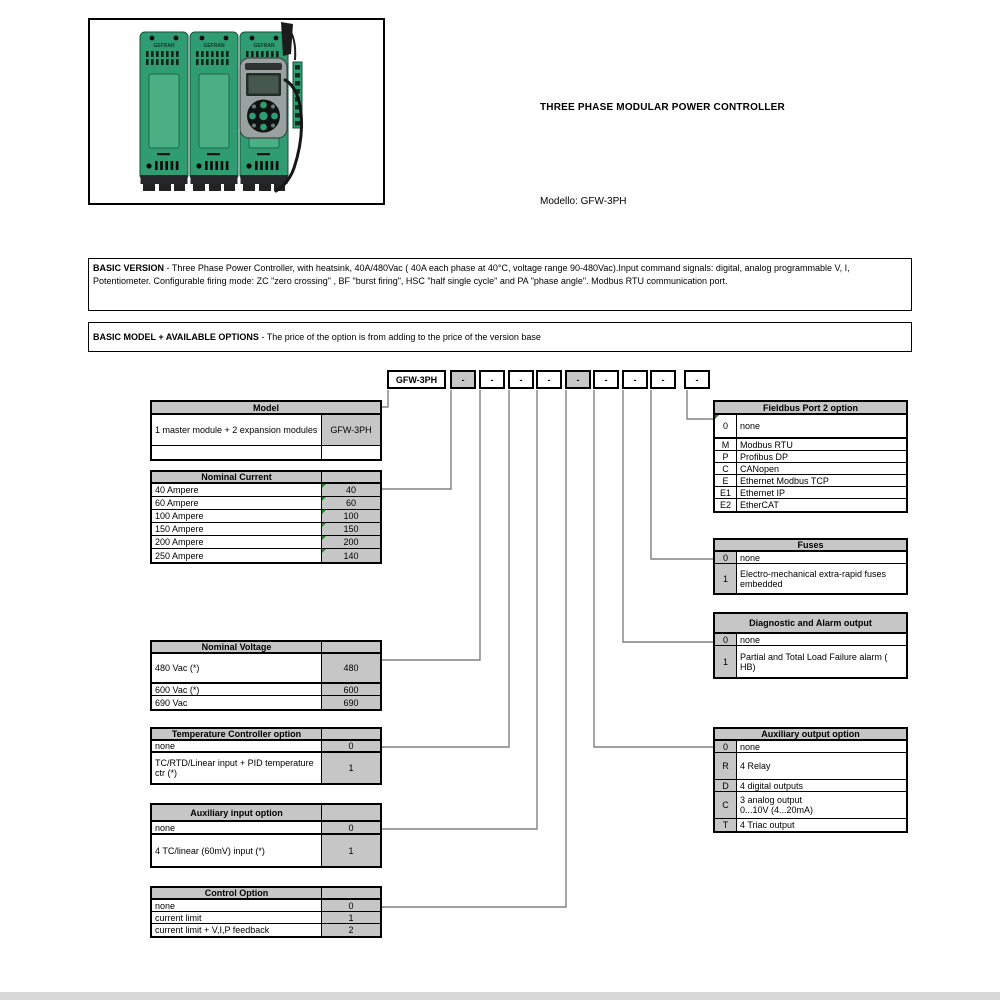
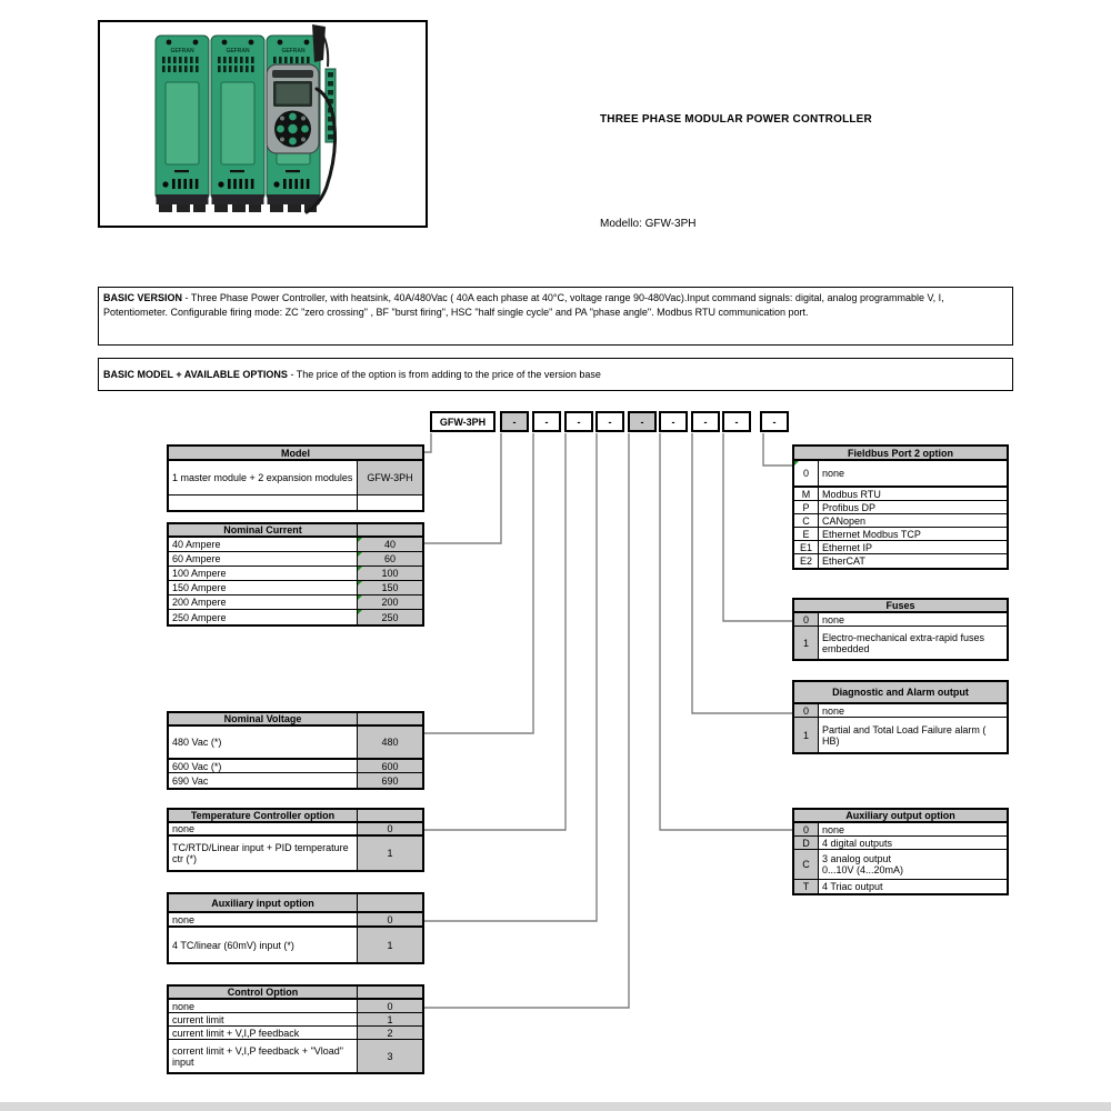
  THREE PHASE MODULAR POWER CONTROLLER
  Modello: GFW-3PH
  BASIC VERSION - Three Phase Power Controller, with heatsink, 40A/480Vac ( 40A each phase at 40°C, voltage range 90-480Vac).Input command signals: digital, analog programmable V, I, Potentiometer. Configurable firing mode: ZC "zero crossing" , BF "burst firing", HSC "half single cycle" and PA "phase angle". Modbus RTU communication port.
  BASIC MODEL + AVAILABLE OPTIONS - The price of the option is from adding to the price of the version base
  GFW-3PH
  -
  -
  -
  -
  -
  -
  -
  -
  -
  Model
  1 master module + 2 expansion modules
  GFW-3PH
  Nominal Current
  40 Ampere
  40
  60 Ampere
  60
  100 Ampere
  100
  150 Ampere
  150
  200 Ampere
  200
  250 Ampere
- 140
+ 250
  Nominal Voltage
  480 Vac (*)
  480
  600 Vac (*)
  600
  690 Vac
  690
  Temperature Controller option
  none
  0
  TC/RTD/Linear input + PID temperature ctr (*)
  1
  Auxiliary input option
  none
  0
  4 TC/linear (60mV) input (*)
  1
  Control Option
  none
  0
  current limit
  1
  current limit + V,I,P feedback
  2
+ corrent limit + V,I,P feedback + "Vload" input
+ 3
  Fieldbus Port 2 option
  0
  none
  M
  Modbus RTU
  P
  Profibus DP
  C
  CANopen
  E
  Ethernet Modbus TCP
  E1
  Ethernet IP
  E2
  EtherCAT
  Fuses
  0
  none
  1
  Electro-mechanical extra-rapid fuses embedded
  Diagnostic and Alarm output
  0
  none
  1
  Partial and Total Load Failure alarm ( HB)
  Auxiliary output option
  0
  none
- R
- 4 Relay
  D
  4 digital outputs
  C
  3 analog output
  0...10V (4...20mA)
  T
  4 Triac output
